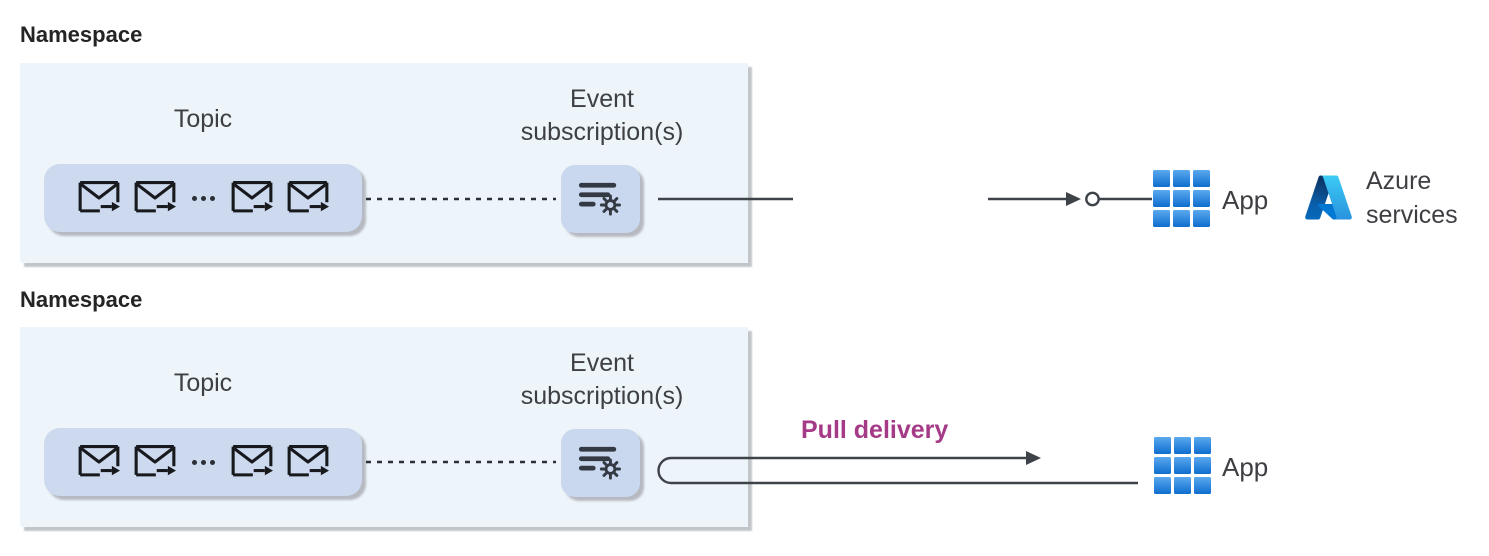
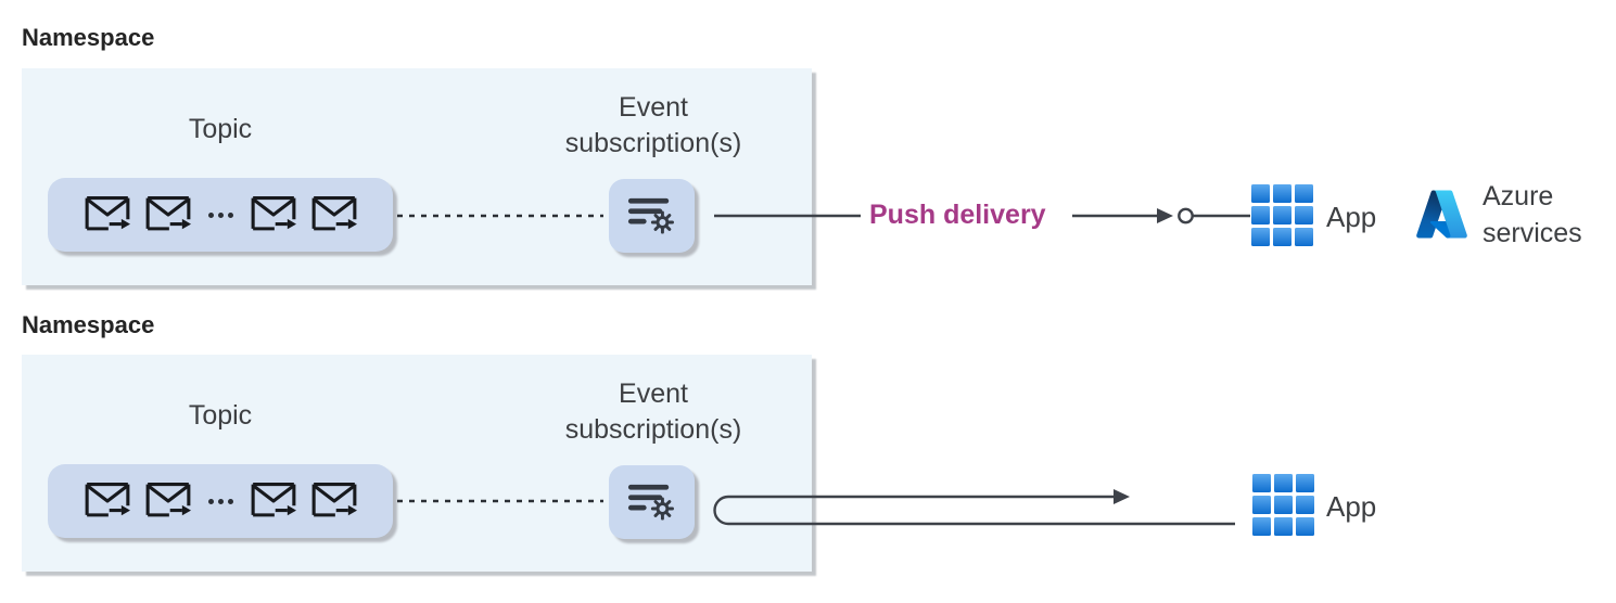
  Namespace
  Topic
  Event subscription(s)
+ Push delivery
  App
  Azure services
  Namespace
  Topic
  Event subscription(s)
- Pull delivery
  App
